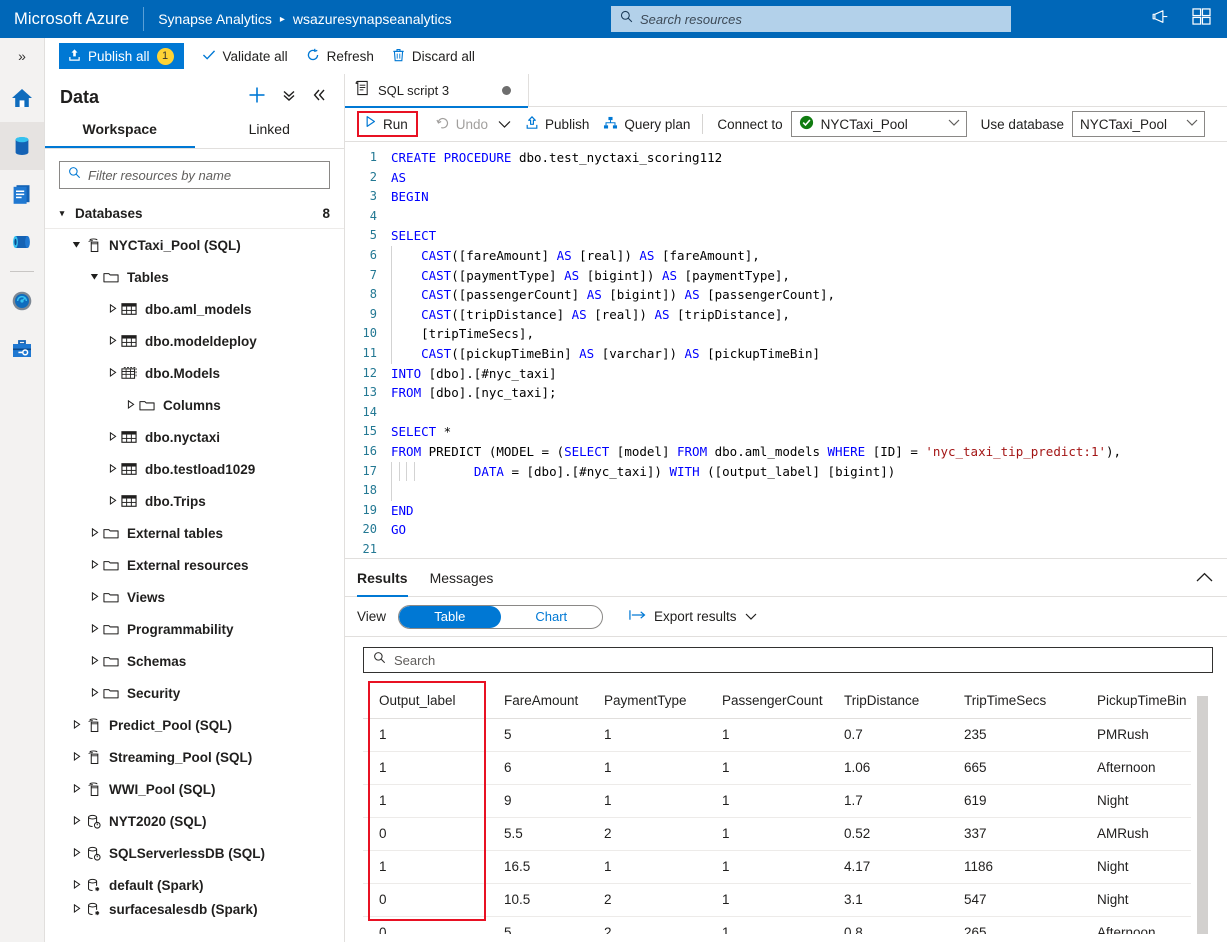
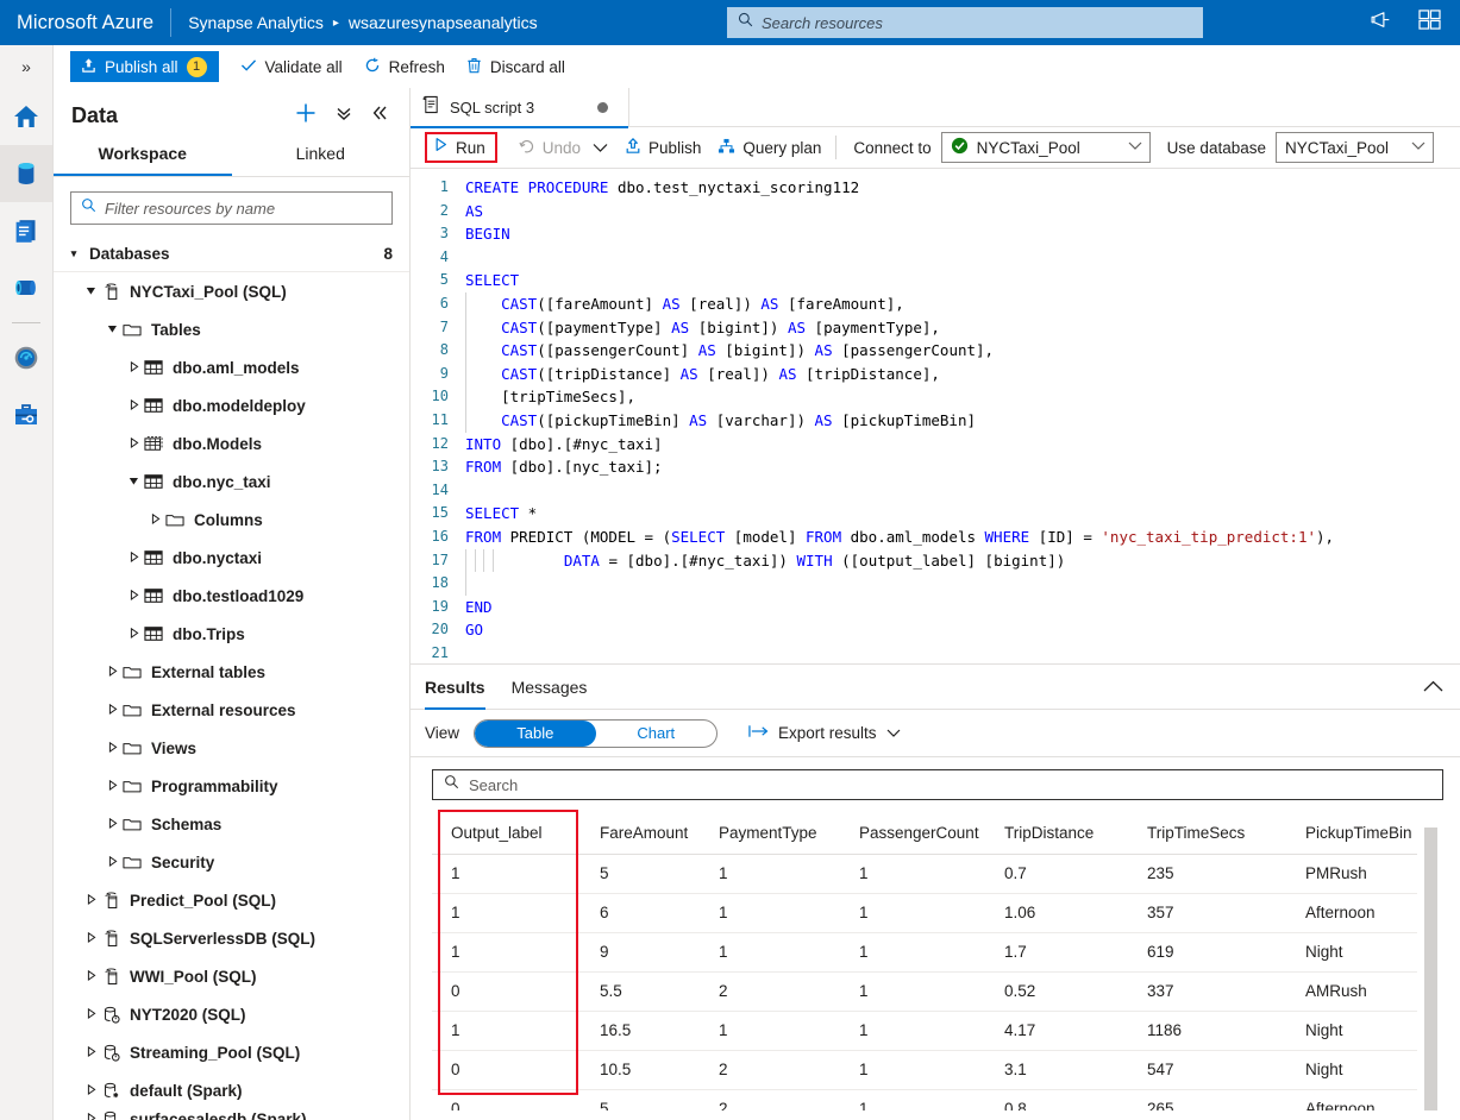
  Microsoft Azure
  Synapse Analytics
  ▸
  wsazuresynapseanalytics
  Search resources
  »
  Publish all
  1
  Validate all
  Refresh
  Discard all
  Data
  Workspace
  Linked
  Filter resources by name
  ▾
  Databases
  8
  NYCTaxi_Pool (SQL)
  Tables
  dbo.aml_models
  dbo.modeldeploy
  dbo.Models
+ dbo.nyc_taxi
  Columns
  dbo.nyctaxi
  dbo.testload1029
  dbo.Trips
  External tables
  External resources
  Views
  Programmability
  Schemas
  Security
  Predict_Pool (SQL)
- Streaming_Pool (SQL)
+ SQLServerlessDB (SQL)
  WWI_Pool (SQL)
  NYT2020 (SQL)
- SQLServerlessDB (SQL)
+ Streaming_Pool (SQL)
  default (Spark)
  surfacesalesdb (Spark)
  SQL script 3
  Run
  Undo
  Publish
  Query plan
  Connect to
  NYCTaxi_Pool
  Use database
  NYCTaxi_Pool
  1
  CREATE PROCEDURE dbo.test_nyctaxi_scoring112
  2
  AS
  3
  BEGIN
  4
  5
  SELECT
  6
  CAST([fareAmount] AS [real]) AS [fareAmount],
  7
  CAST([paymentType] AS [bigint]) AS [paymentType],
  8
  CAST([passengerCount] AS [bigint]) AS [passengerCount],
  9
  CAST([tripDistance] AS [real]) AS [tripDistance],
  10
  [tripTimeSecs],
  11
  CAST([pickupTimeBin] AS [varchar]) AS [pickupTimeBin]
  12
  INTO [dbo].[#nyc_taxi]
  13
  FROM [dbo].[nyc_taxi];
  14
  15
  SELECT *
  16
  FROM PREDICT (MODEL = (SELECT [model] FROM dbo.aml_models WHERE [ID] = 'nyc_taxi_tip_predict:1'),
  17
  DATA = [dbo].[#nyc_taxi]) WITH ([output_label] [bigint])
  18
  19
  END
  20
  GO
  21
  Results
  Messages
  View
  Table
  Chart
  Export results
  Search
  Output_label	FareAmount	PaymentType	PassengerCount	TripDistance	TripTimeSecs	PickupTimeBin
  1	5	1	1	0.7	235	PMRush
- 1	6	1	1	1.06	665	Afternoon
+ 1	6	1	1	1.06	357	Afternoon
  1	9	1	1	1.7	619	Night
  0	5.5	2	1	0.52	337	AMRush
  1	16.5	1	1	4.17	1186	Night
  0	10.5	2	1	3.1	547	Night
  0	5	2	1	0.8	265	Afternoon
